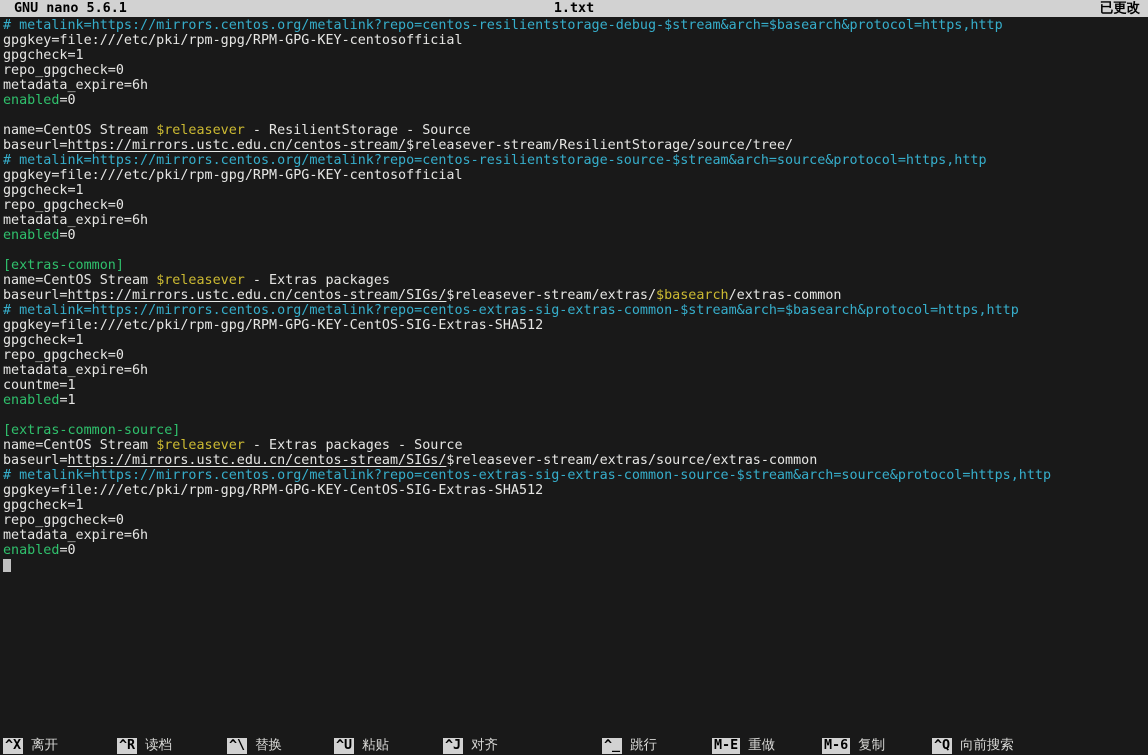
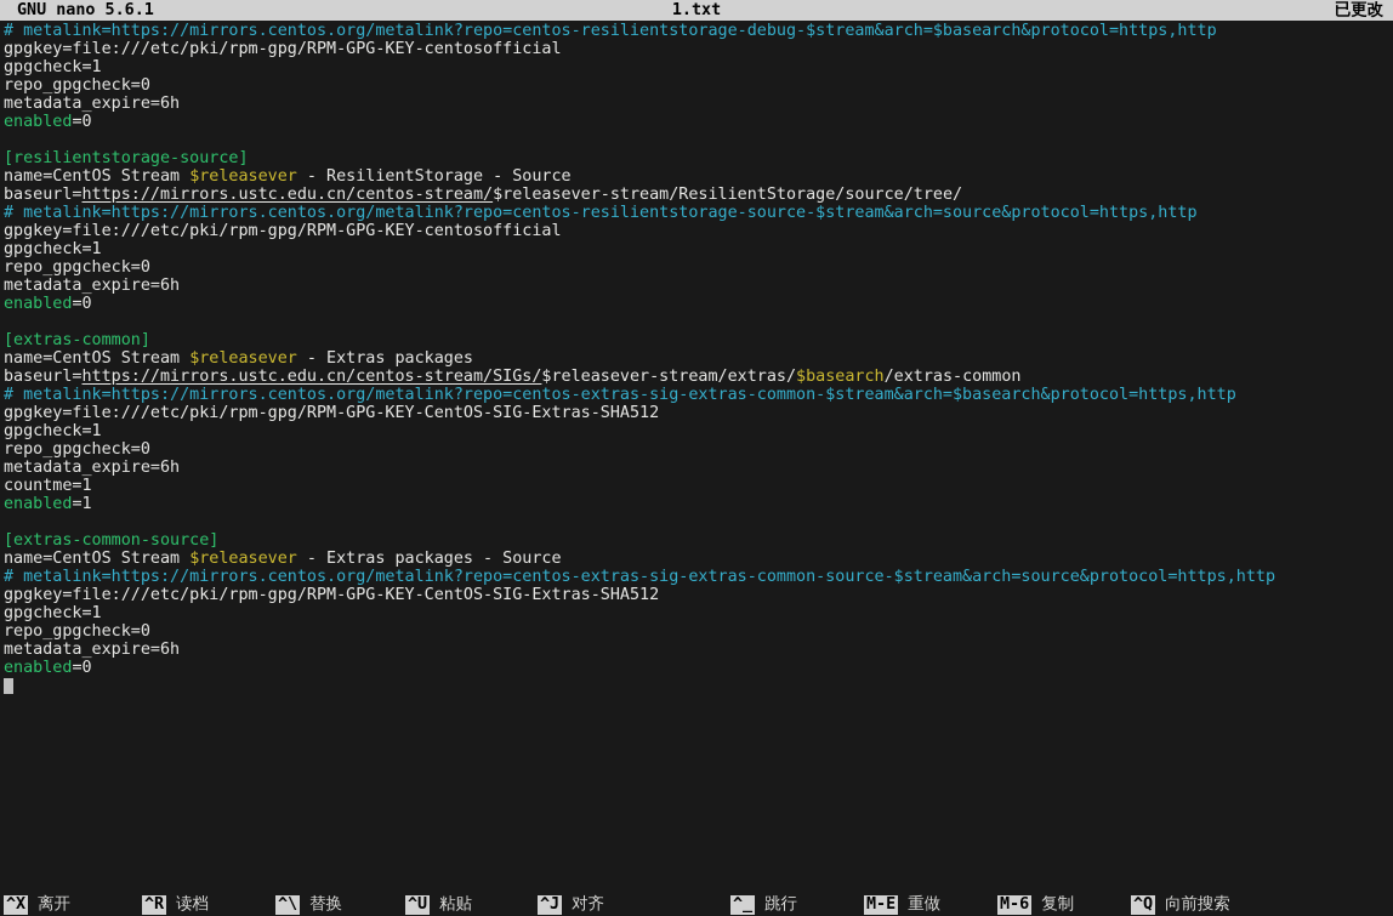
  GNU nano 5.6.1
  1.txt
  已更改
  # metalink=https://mirrors.centos.org/metalink?repo=centos-resilientstorage-debug-$stream&arch=$basearch&protocol=https,http
  gpgkey=file:///etc/pki/rpm-gpg/RPM-GPG-KEY-centosofficial
  gpgcheck=1
  repo_gpgcheck=0
  metadata_expire=6h
  enabled=0
+ [resilientstorage-source]
  name=CentOS Stream $releasever - ResilientStorage - Source
  baseurl=https://mirrors.ustc.edu.cn/centos-stream/$releasever-stream/ResilientStorage/source/tree/
  # metalink=https://mirrors.centos.org/metalink?repo=centos-resilientstorage-source-$stream&arch=source&protocol=https,http
  gpgkey=file:///etc/pki/rpm-gpg/RPM-GPG-KEY-centosofficial
  gpgcheck=1
  repo_gpgcheck=0
  metadata_expire=6h
  enabled=0
  [extras-common]
  name=CentOS Stream $releasever - Extras packages
  baseurl=https://mirrors.ustc.edu.cn/centos-stream/SIGs/$releasever-stream/extras/$basearch/extras-common
  # metalink=https://mirrors.centos.org/metalink?repo=centos-extras-sig-extras-common-$stream&arch=$basearch&protocol=https,http
  gpgkey=file:///etc/pki/rpm-gpg/RPM-GPG-KEY-CentOS-SIG-Extras-SHA512
  gpgcheck=1
  repo_gpgcheck=0
  metadata_expire=6h
  countme=1
  enabled=1
  [extras-common-source]
  name=CentOS Stream $releasever - Extras packages - Source
- baseurl=https://mirrors.ustc.edu.cn/centos-stream/SIGs/$releasever-stream/extras/source/extras-common
  # metalink=https://mirrors.centos.org/metalink?repo=centos-extras-sig-extras-common-source-$stream&arch=source&protocol=https,http
  gpgkey=file:///etc/pki/rpm-gpg/RPM-GPG-KEY-CentOS-SIG-Extras-SHA512
  gpgcheck=1
  repo_gpgcheck=0
  metadata_expire=6h
  enabled=0
  ^X 离开
  ^R 读档
  ^\ 替换
  ^U 粘贴
  ^J 对齐
  ^_ 跳行
  M-E 重做
  M-6 复制
  ^Q 向前搜索
